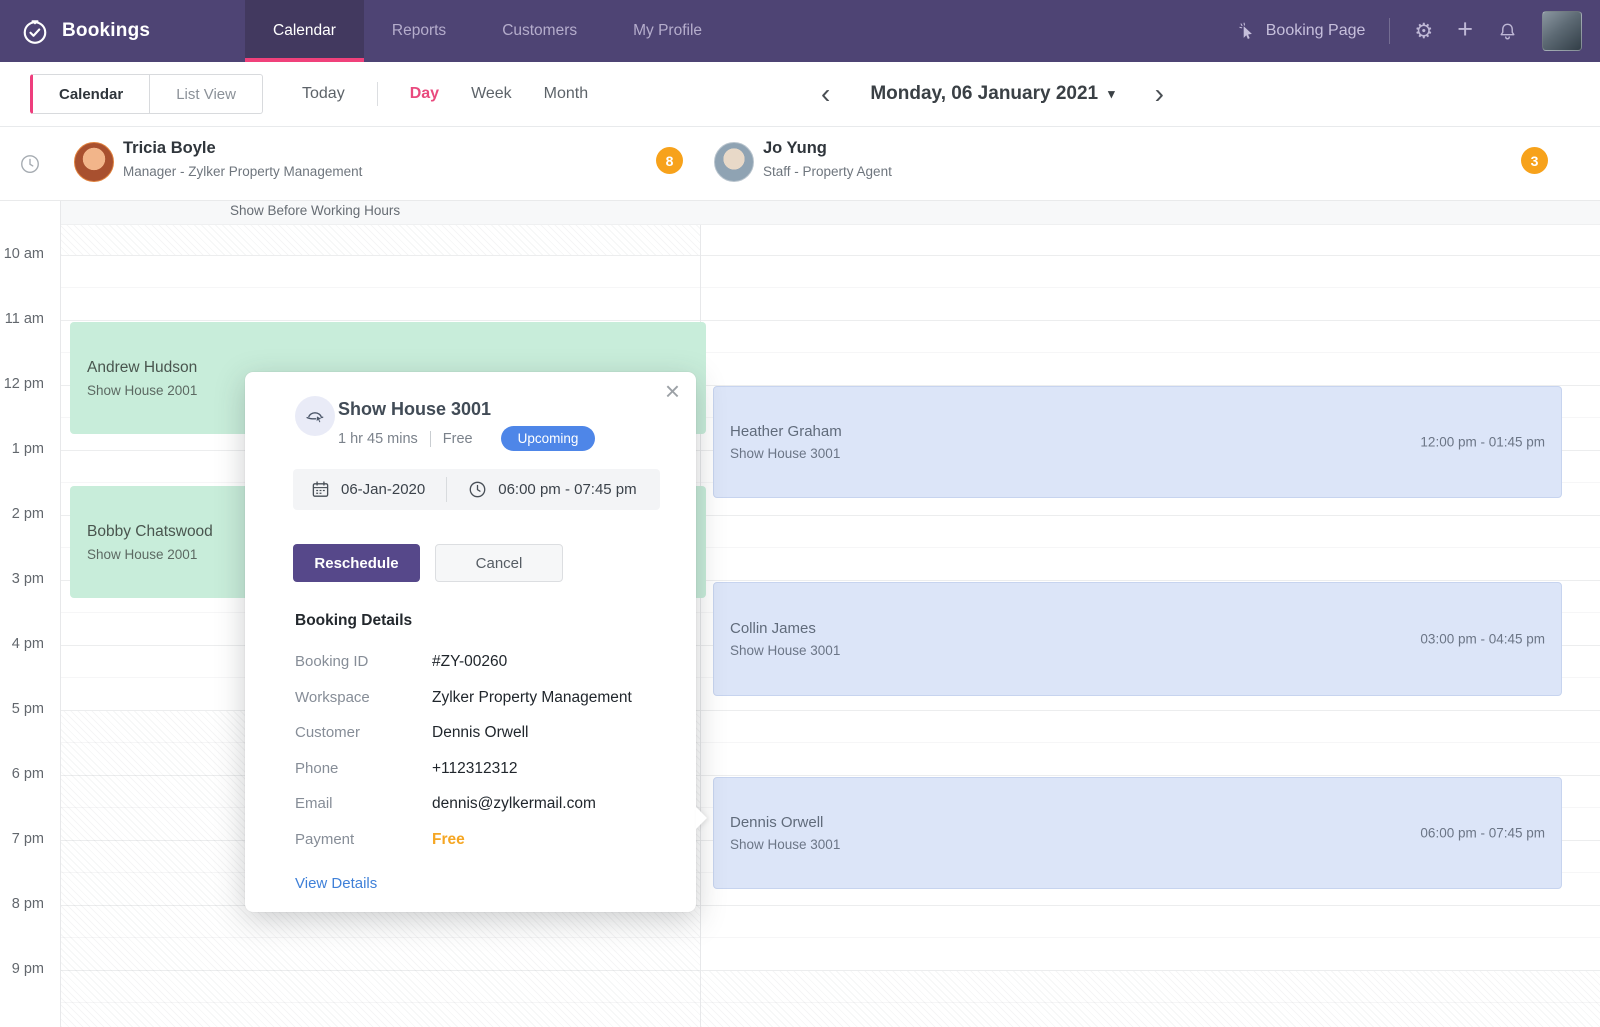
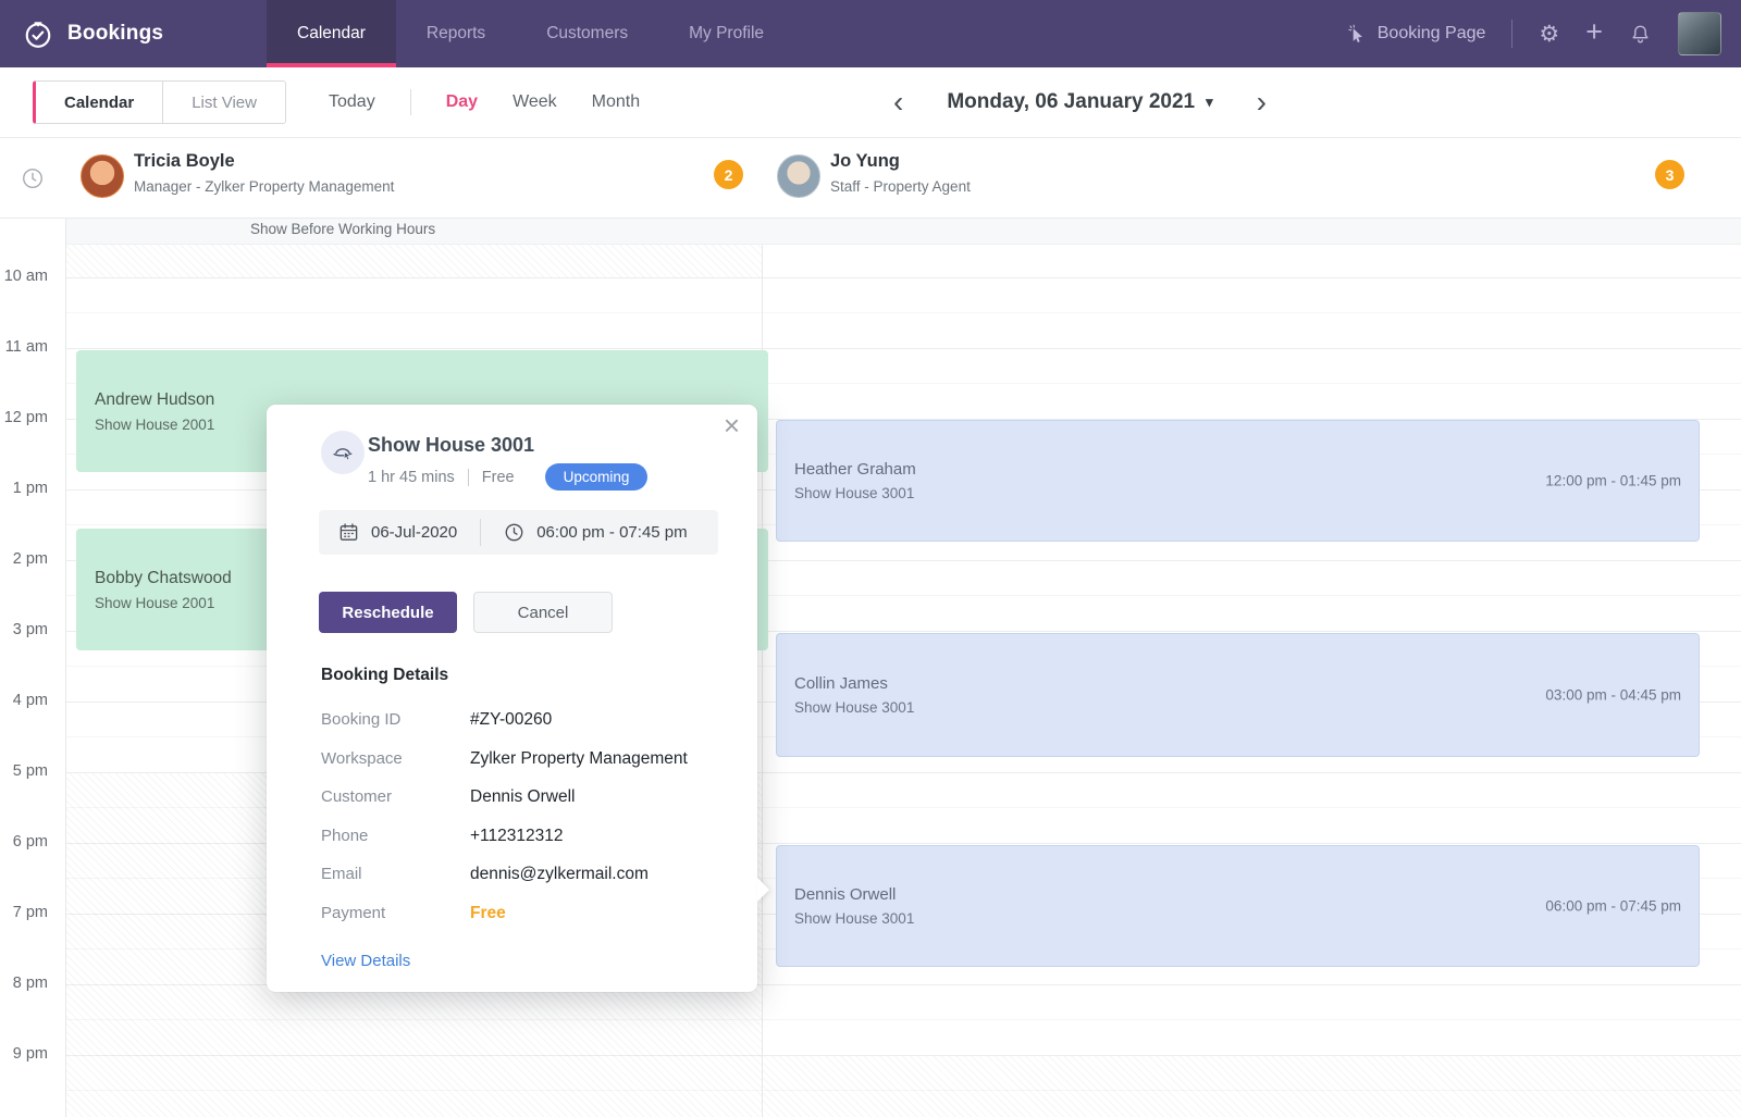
  Bookings
  Calendar
  Reports
  Customers
  My Profile
  Booking Page
  ⚙
  +
  Calendar
  List View
  Today
  Day
  Week
  Month
  ‹
  Monday, 06 January 2021
  ▾
  ›
  Tricia Boyle
  Manager - Zylker Property Management
- 8
+ 2
  Jo Yung
  Staff - Property Agent
  3
  Show Before Working Hours
  10 am
  11 am
  12 pm
  1 pm
  2 pm
  3 pm
  4 pm
  5 pm
  6 pm
  7 pm
  8 pm
  9 pm
  Andrew Hudson
  Show House 2001
  Bobby Chatswood
  Show House 2001
  Heather Graham
  Show House 3001
  12:00 pm - 01:45 pm
  Collin James
  Show House 3001
  03:00 pm - 04:45 pm
  Dennis Orwell
  Show House 3001
  06:00 pm - 07:45 pm
  ×
  Show House 3001
  1 hr 45 mins
  Free
  Upcoming
- 06-Jan-2020
+ 06-Jul-2020
  06:00 pm - 07:45 pm
  Reschedule
  Cancel
  Booking Details
  Booking ID
  #ZY-00260
  Workspace
  Zylker Property Management
  Customer
  Dennis Orwell
  Phone
  +112312312
  Email
  dennis@zylkermail.com
  Payment
  Free
  View Details
